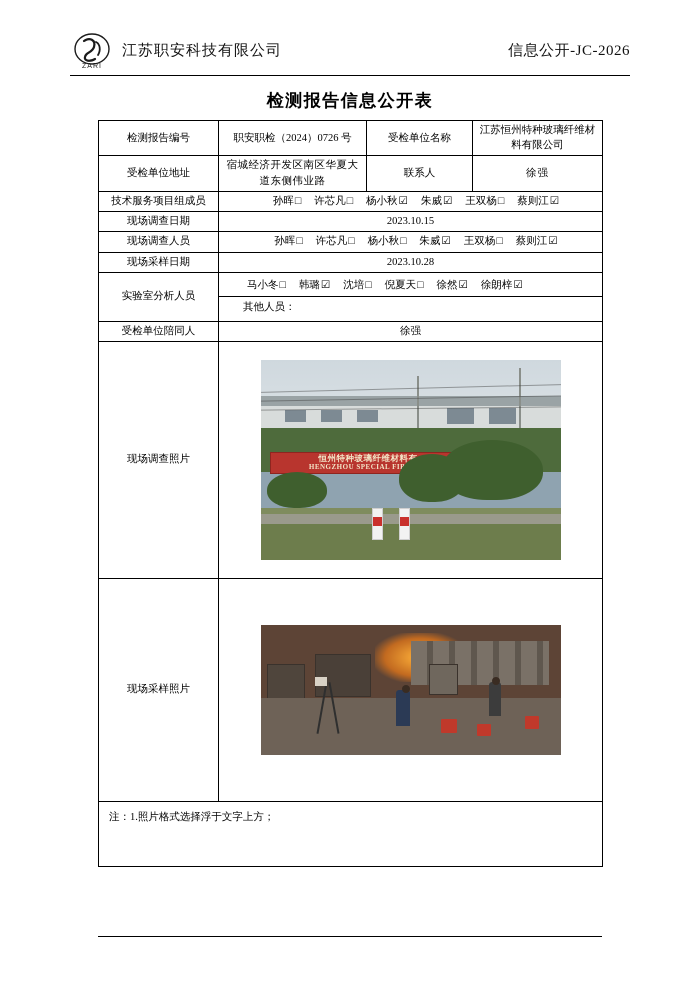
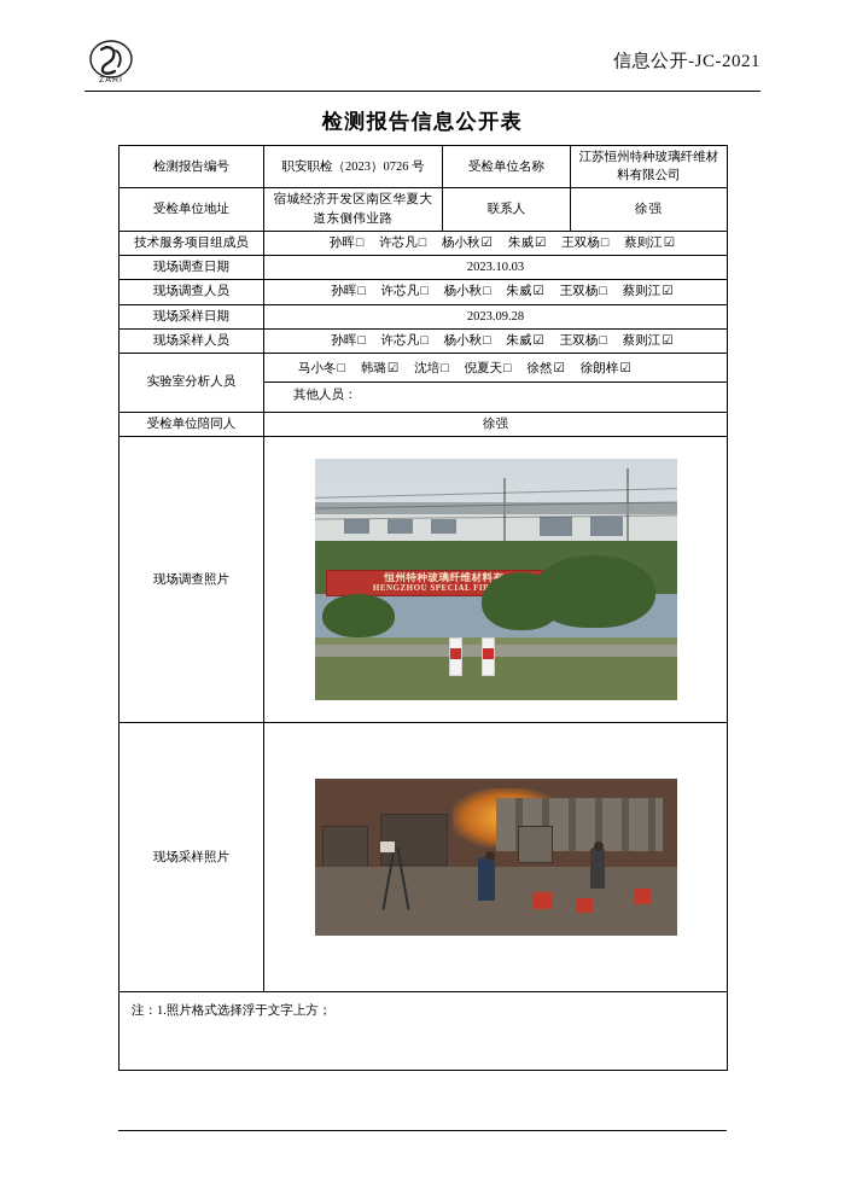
- 江苏职安科技有限公司
- 信息公开-JC-2026
+ 信息公开-JC-2021
  检测报告信息公开表
- 检测报告编号	职安职检（2024）0726 号	受检单位名称	江苏恒州特种玻璃纤维材料有限公司
+ 检测报告编号	职安职检（2023）0726 号	受检单位名称	江苏恒州特种玻璃纤维材料有限公司
  受检单位地址	宿城经济开发区南区华夏大道东侧伟业路	联系人	徐强
  技术服务项目组成员	孙晖□ 许芯凡□ 杨小秋☑ 朱威☑ 王双杨□ 蔡则江☑
- 现场调查日期	2023.10.15
+ 现场调查日期	2023.10.03
  现场调查人员	孙晖□ 许芯凡□ 杨小秋□ 朱威☑ 王双杨□ 蔡则江☑
- 现场采样日期	2023.10.28
+ 现场采样日期	2023.09.28
+ 现场采样人员	孙晖□ 许芯凡□ 杨小秋□ 朱威☑ 王双杨□ 蔡则江☑
  实验室分析人员	马小冬□ 韩璐☑ 沈培□ 倪夏天□ 徐然☑ 徐朗梓☑ 其他人员：
  受检单位陪同人	徐强
  现场调查照片	恒州特种玻璃纤维材料 HENGZHOU SPECIAL FI
  现场采样照片
  注：1.照片格式选择浮于文字上方；
